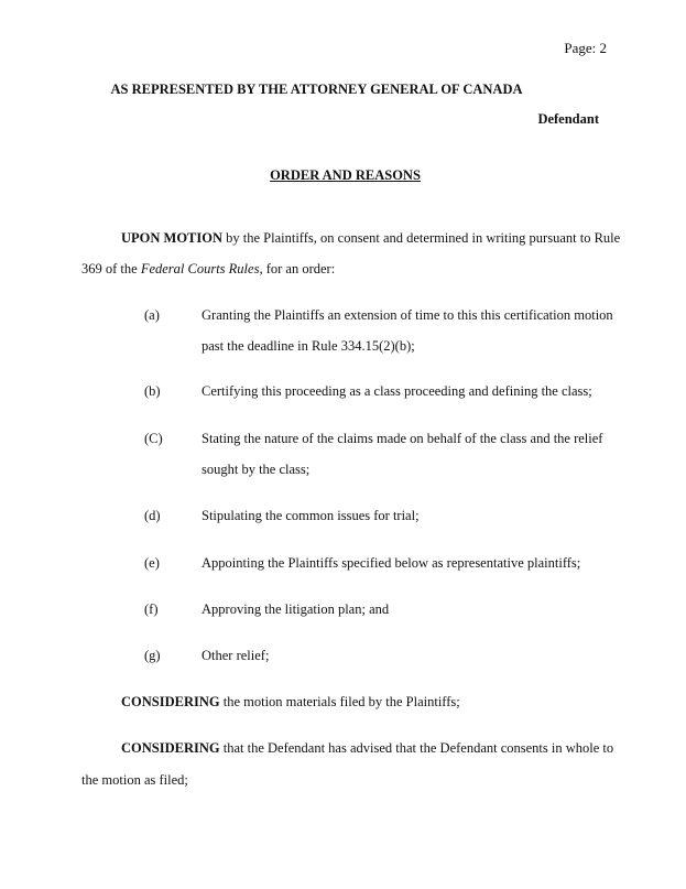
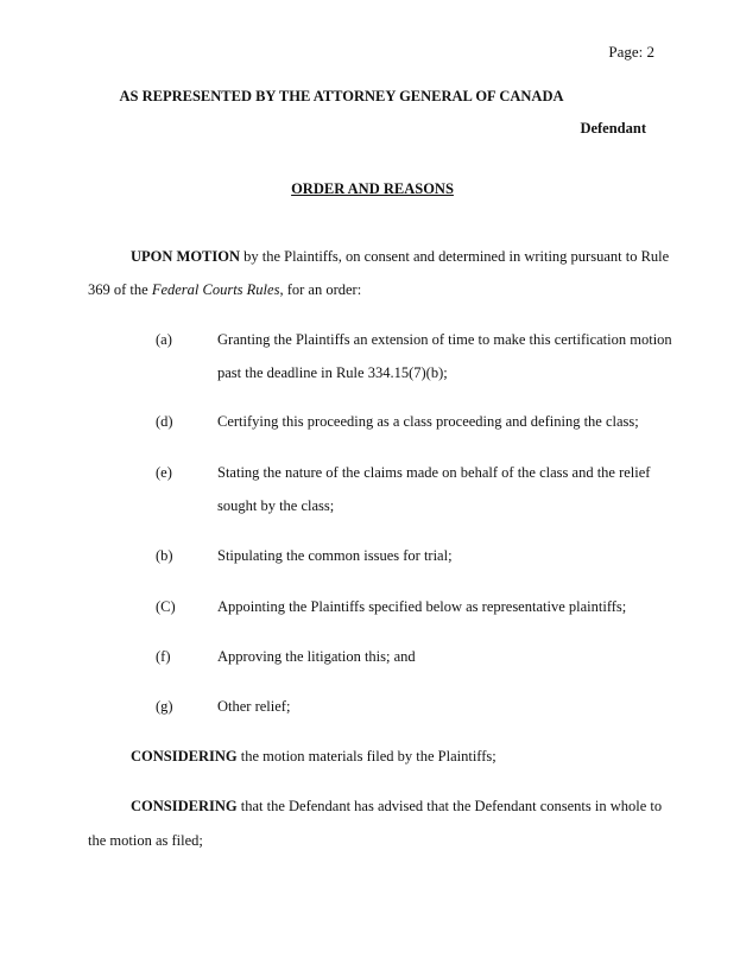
  Page: 2
  AS REPRESENTED BY THE ATTORNEY GENERAL OF CANADA
  Defendant
  ORDER AND REASONS
  UPON MOTION by the Plaintiffs, on consent and determined in writing pursuant to Rule
  369 of the Federal Courts Rules, for an order:
  (a)
- Granting the Plaintiffs an extension of time to this this certification motion
+ Granting the Plaintiffs an extension of time to make this certification motion
- past the deadline in Rule 334.15(2)(b);
+ past the deadline in Rule 334.15(7)(b);
- (b)
+ (d)
  Certifying this proceeding as a class proceeding and defining the class;
- (C)
+ (e)
  Stating the nature of the claims made on behalf of the class and the relief
  sought by the class;
- (d)
+ (b)
  Stipulating the common issues for trial;
- (e)
+ (C)
  Appointing the Plaintiffs specified below as representative plaintiffs;
  (f)
- Approving the litigation plan; and
+ Approving the litigation this; and
  (g)
  Other relief;
  CONSIDERING the motion materials filed by the Plaintiffs;
  CONSIDERING that the Defendant has advised that the Defendant consents in whole to
  the motion as filed;
